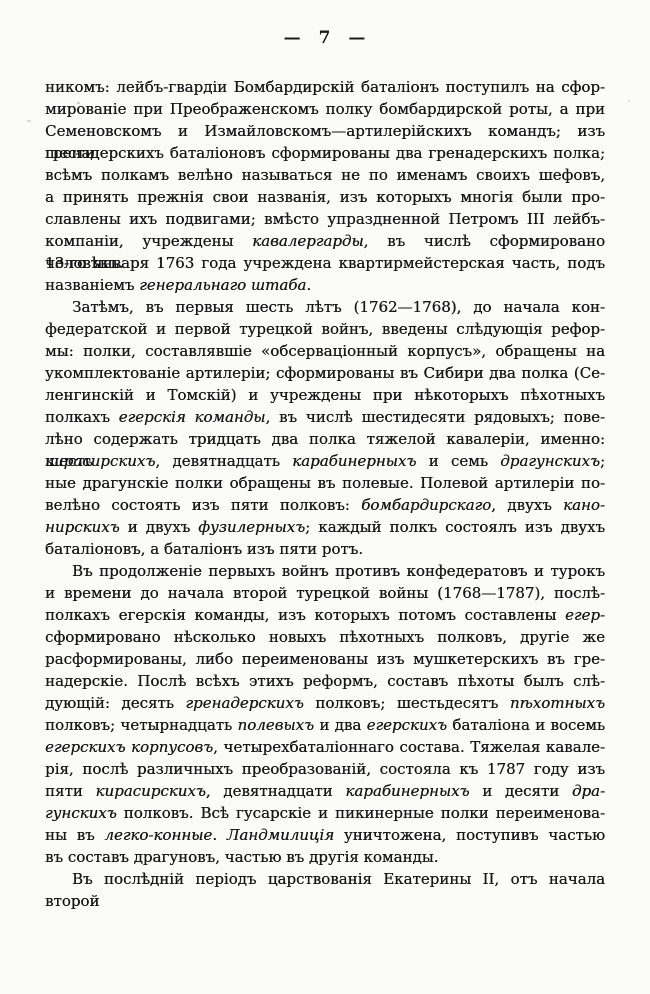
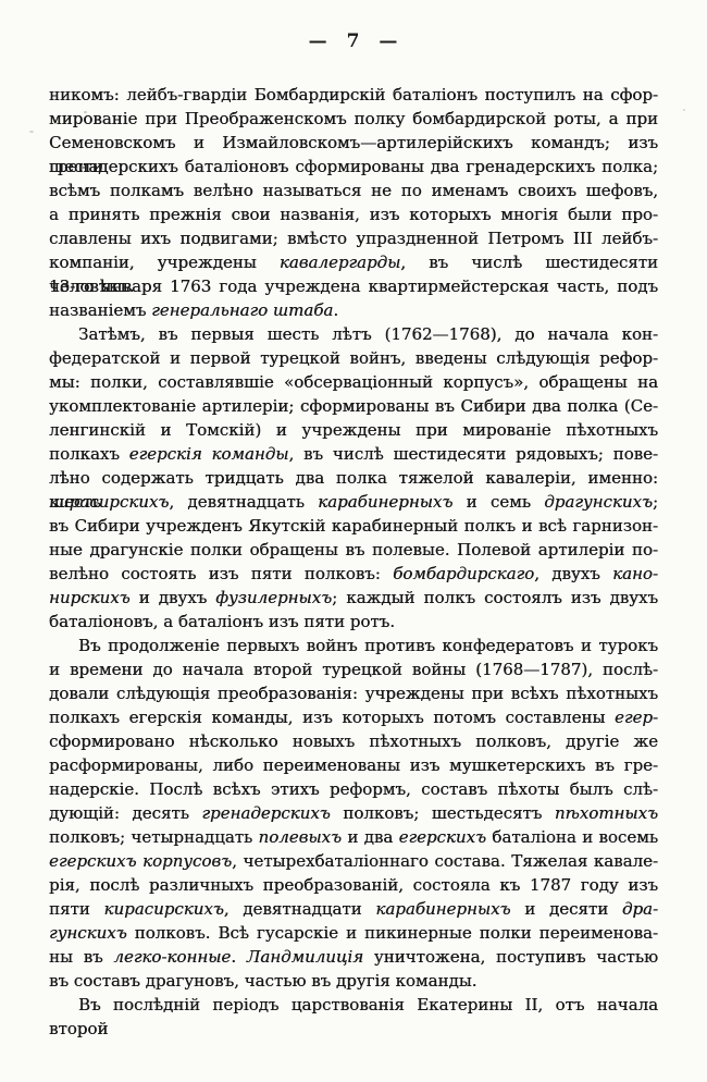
  — 7 —
  никомъ: лейбъ-гвардіи Бомбардирскій баталіонъ поступилъ на сфор-
  мированіе при Преображенскомъ полку бомбардирской роты, а при
  Семеновскомъ и Измайловскомъ—артилерійскихъ командъ; изъ шести
  гренадерскихъ баталіоновъ сформированы два гренадерскихъ полка;
  всѣмъ полкамъ велѣно называться не по именамъ своихъ шефовъ,
  а принять прежнія свои названія, изъ которыхъ многія были про-
  славлены ихъ подвигами; вмѣсто упраздненной Петромъ III лейбъ-
- компаніи, учреждены кавалергарды, въ числѣ сформировано человѣкъ.
+ компаніи, учреждены кавалергарды, въ числѣ шестидесяти человѣкъ.
  13-го января 1763 года учреждена квартирмейстерская часть, подъ
  названіемъ генеральнаго штаба.
  Затѣмъ, въ первыя шесть лѣтъ (1762—1768), до начала кон-
  федератской и первой турецкой войнъ, введены слѣдующія рефор-
  мы: полки, составлявшіе «обсерваціонный корпусъ», обращены на
  укомплектованіе артилеріи; сформированы въ Сибири два полка (Се-
- ленгинскій и Томскій) и учреждены при нѣкоторыхъ пѣхотныхъ
+ ленгинскій и Томскій) и учреждены при мированіе пѣхотныхъ
  полкахъ егерскія команды, въ числѣ шестидесяти рядовыхъ; пове-
  лѣно содержать тридцать два полка тяжелой кавалеріи, именно: шесть
  кирасирскихъ, девятнадцать карабинерныхъ и семь драгунскихъ;
+ въ Сибири учрежденъ Якутскій карабинерный полкъ и всѣ гарнизон-
  ные драгунскіе полки обращены въ полевые. Полевой артилеріи по-
  велѣно состоять изъ пяти полковъ: бомбардирскаго, двухъ кано-
  нирскихъ и двухъ фузилерныхъ; каждый полкъ состоялъ изъ двухъ
  баталіоновъ, а баталіонъ изъ пяти ротъ.
  Въ продолженіе первыхъ войнъ противъ конфедератовъ и турокъ
  и времени до начала второй турецкой войны (1768—1787), послѣ-
+ довали слѣдующія преобразованія: учреждены при всѣхъ пѣхотныхъ
  полкахъ егерскія команды, изъ которыхъ потомъ составлены егер-
  сформировано нѣсколько новыхъ пѣхотныхъ полковъ, другіе же
  расформированы, либо переименованы изъ мушкетерскихъ въ гре-
  надерскіе. Послѣ всѣхъ этихъ реформъ, составъ пѣхоты былъ слѣ-
  дующій: десять гренадерскихъ полковъ; шестьдесятъ пѣхотныхъ
  полковъ; четырнадцать полевыхъ и два егерскихъ баталіона и восемь
  егерскихъ корпусовъ, четырехбаталіоннаго состава. Тяжелая кавале-
  рія, послѣ различныхъ преобразованій, состояла къ 1787 году изъ
  пяти кирасирскихъ, девятнадцати карабинерныхъ и десяти дра-
  гунскихъ полковъ. Всѣ гусарскіе и пикинерные полки переименова-
  ны въ легко-конные. Ландмилиція уничтожена, поступивъ частью
  въ составъ драгуновъ, частью въ другія команды.
  Въ послѣдній періодъ царствованія Екатерины II, отъ начала второй
